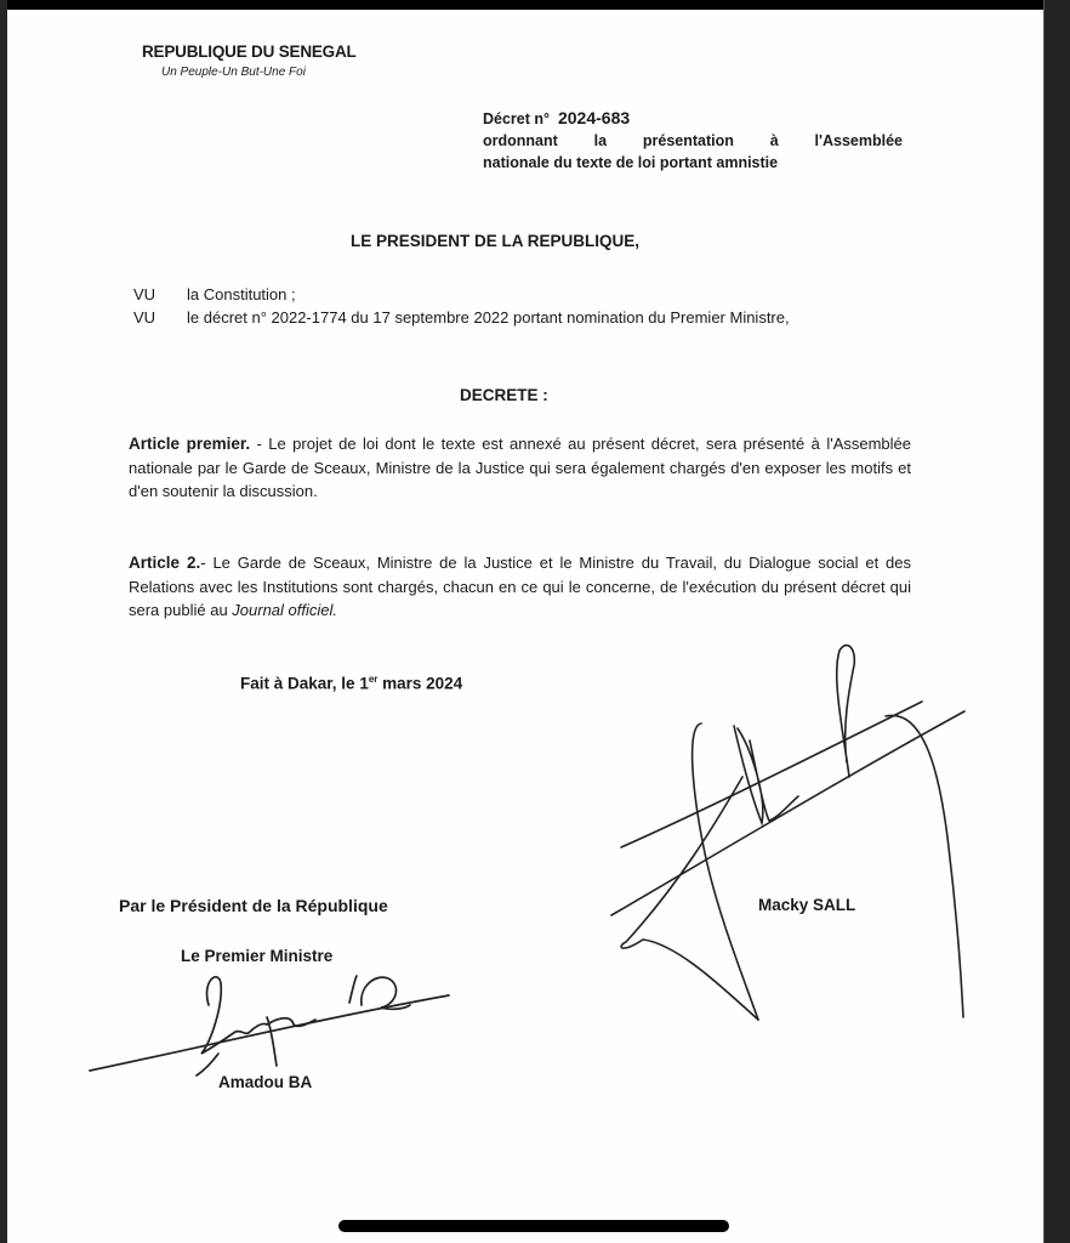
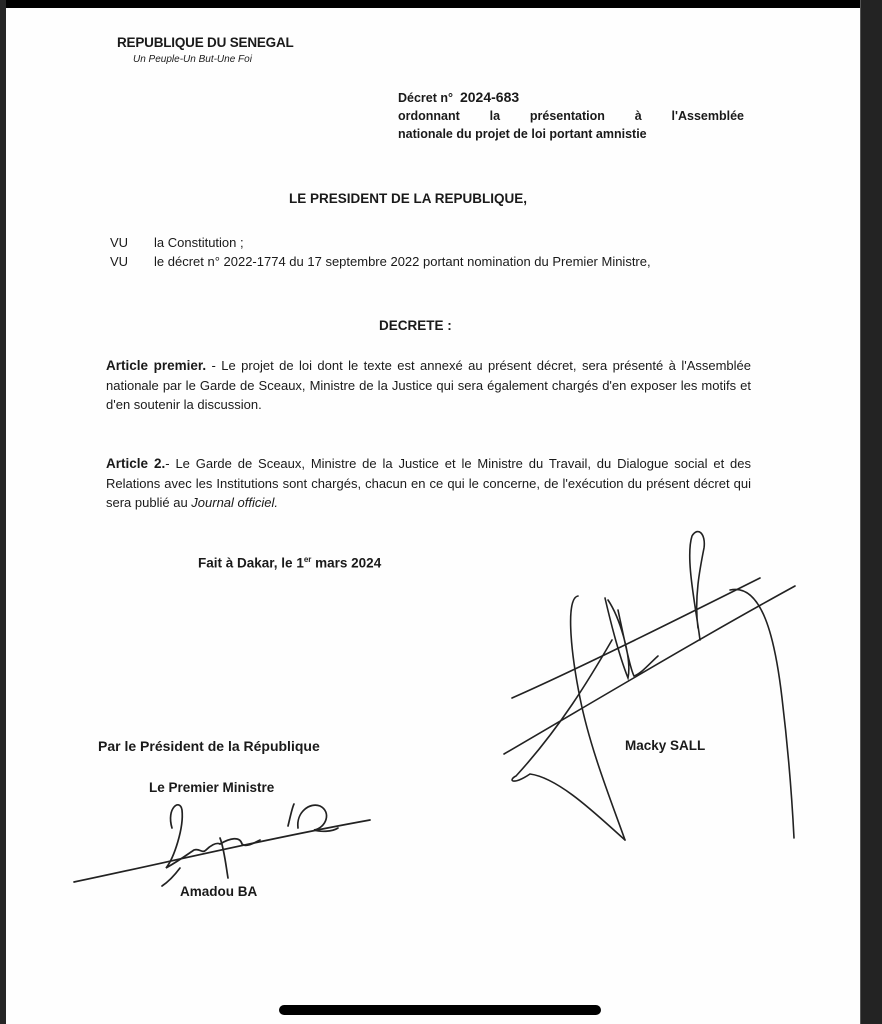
  REPUBLIQUE DU SENEGAL
  Un Peuple-Un But-Une Foi
  Décret n° 2024-683
  ordonnant
  la
  présentation
  à
  l'Assemblée
- nationale du texte de loi portant amnistie
+ nationale du projet de loi portant amnistie
  LE PRESIDENT DE LA REPUBLIQUE,
  VU la Constitution ;
  VU le décret n° 2022-1774 du 17 septembre 2022 portant nomination du Premier Ministre,
  DECRETE :
  Article premier. - Le projet de loi dont le texte est annexé au présent décret, sera présenté à l'Assemblée nationale par le Garde de Sceaux, Ministre de la Justice qui sera également chargés d'en exposer les motifs et d'en soutenir la discussion.
  Article 2.- Le Garde de Sceaux, Ministre de la Justice et le Ministre du Travail, du Dialogue social et des Relations avec les Institutions sont chargés, chacun en ce qui le concerne, de l'exécution du présent décret qui sera publié au Journal officiel.
  Fait à Dakar, le 1er mars 2024
  Par le Président de la République
  Macky SALL
  Le Premier Ministre
  Amadou BA
